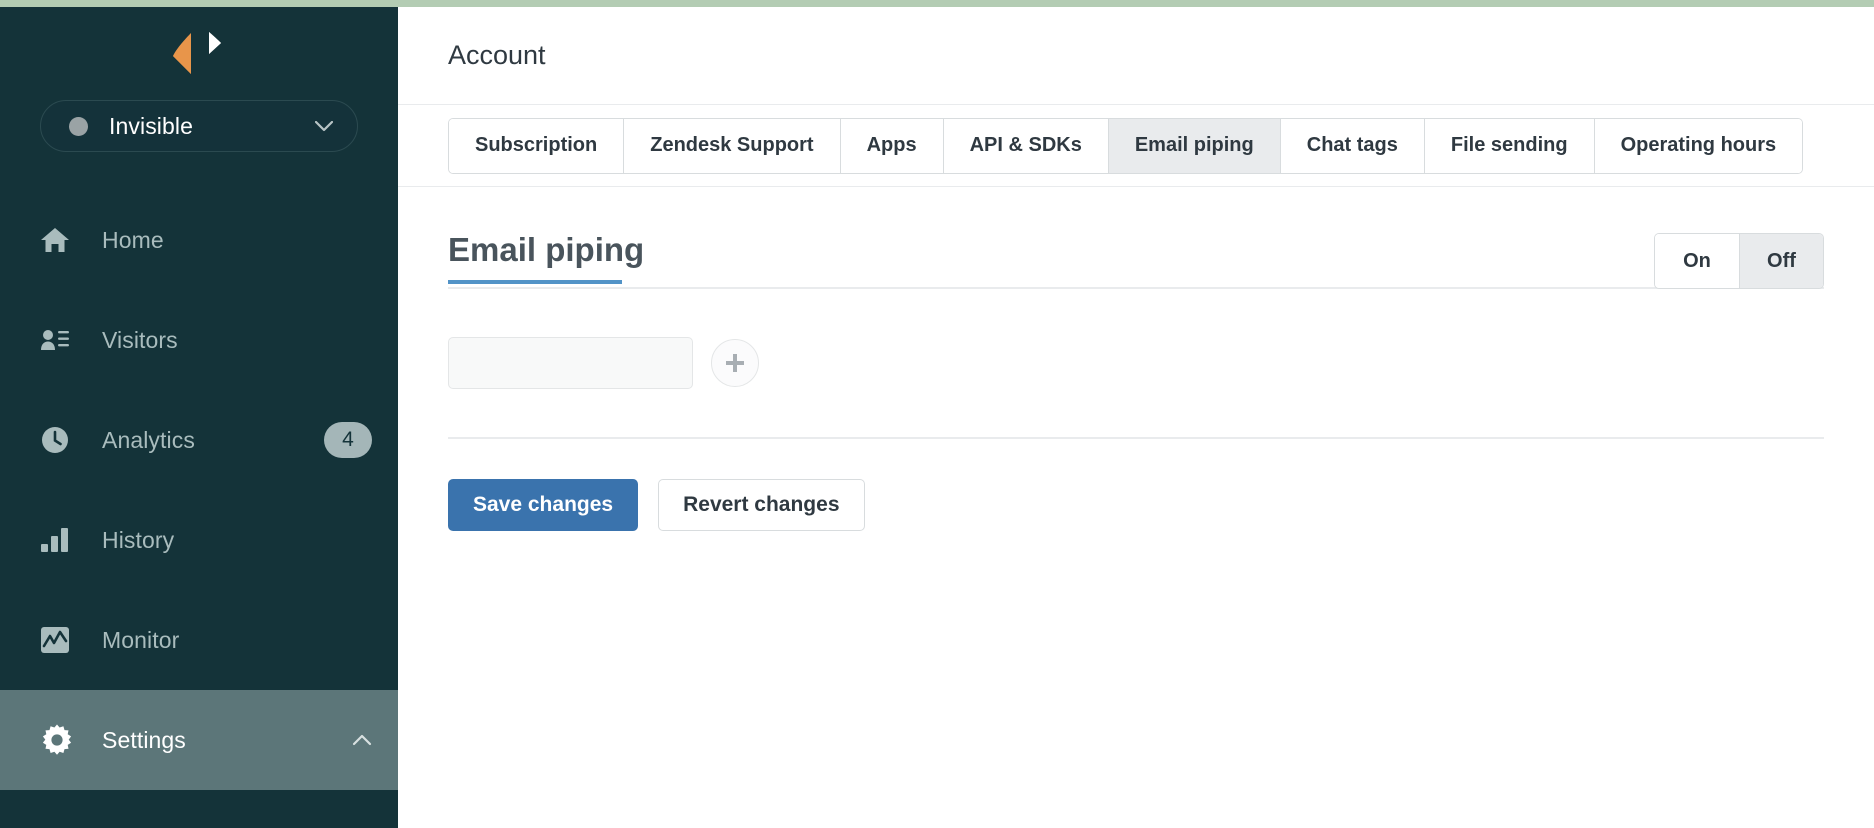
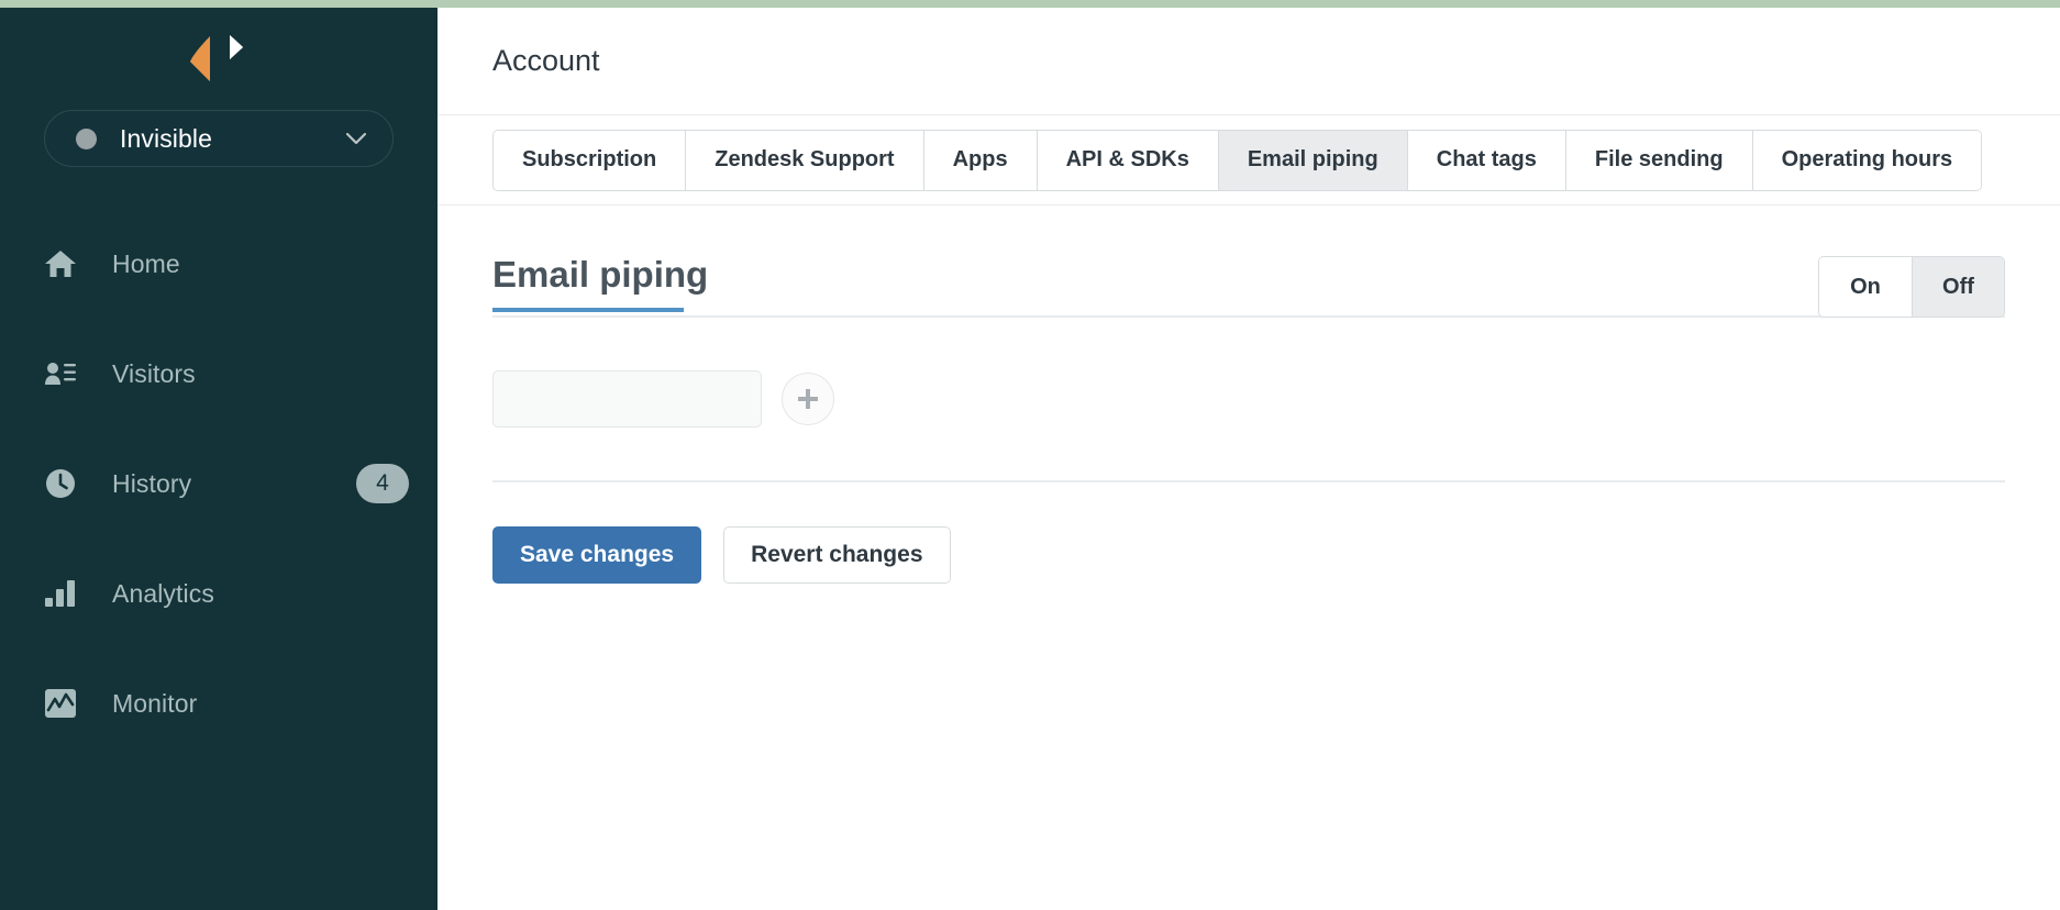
  Invisible
  Home
  Visitors
- Analytics
+ History
  4
- History
+ Analytics
  Monitor
- Settings
  Account
  Subscription
  Zendesk Support
  Apps
  API & SDKs
  Email piping
  Chat tags
  File sending
  Operating hours
  Email piping
  On
  Off
  Save changes
  Revert changes
